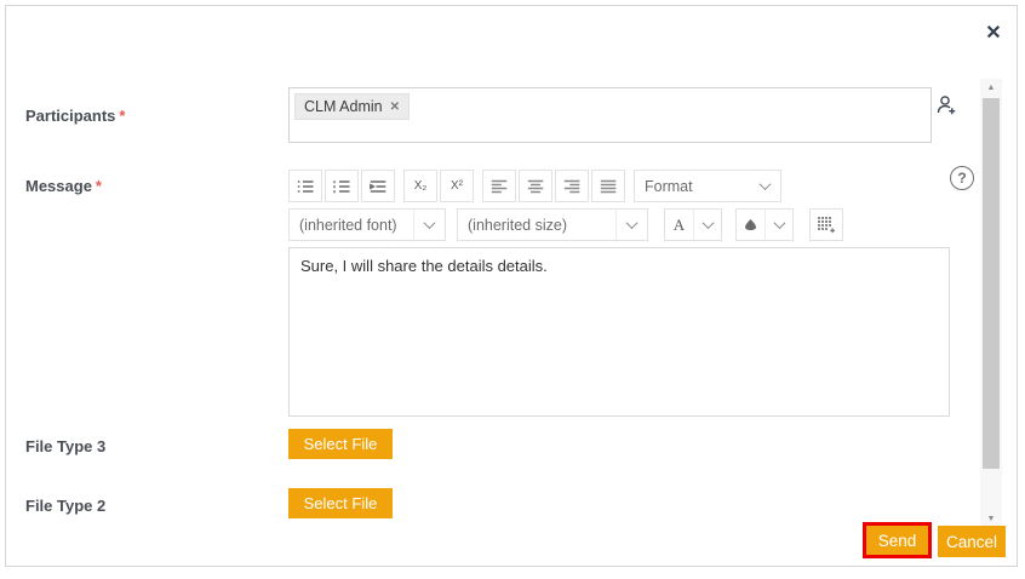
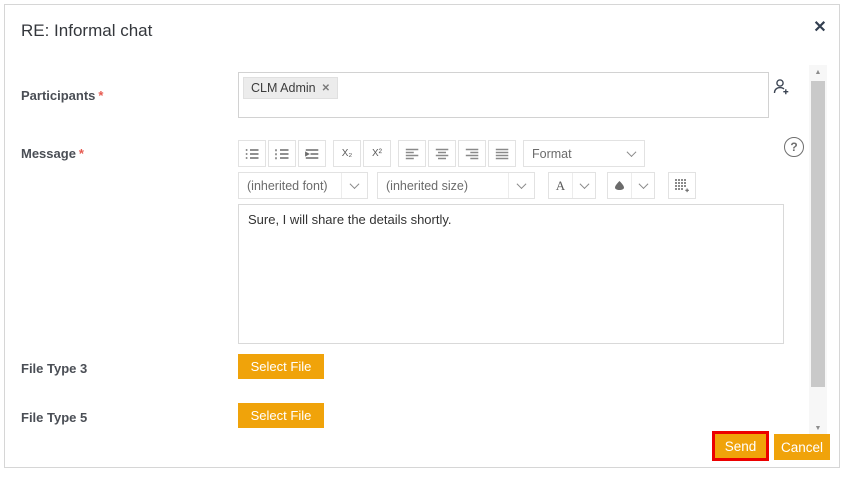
+ RE: Informal chat
  ✕
  Participants *
  CLM Admin
  ✕
  Message *
  X₂
  X²
  Format
  ?
  (inherited font)
  (inherited size)
  A
- Sure, I will share the details details.
+ Sure, I will share the details shortly.
  File Type 3
  Select File
- File Type 2
+ File Type 5
  Select File
  Send
  Cancel
